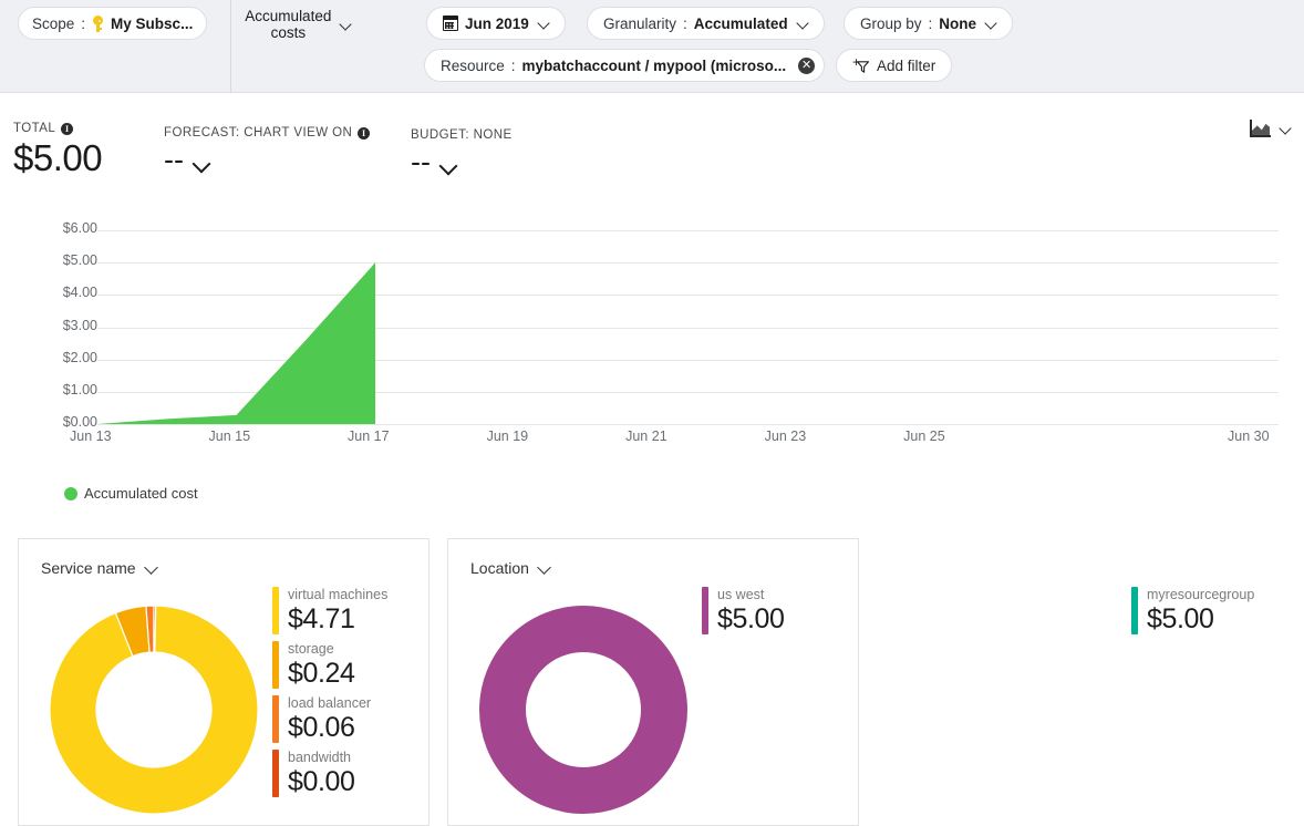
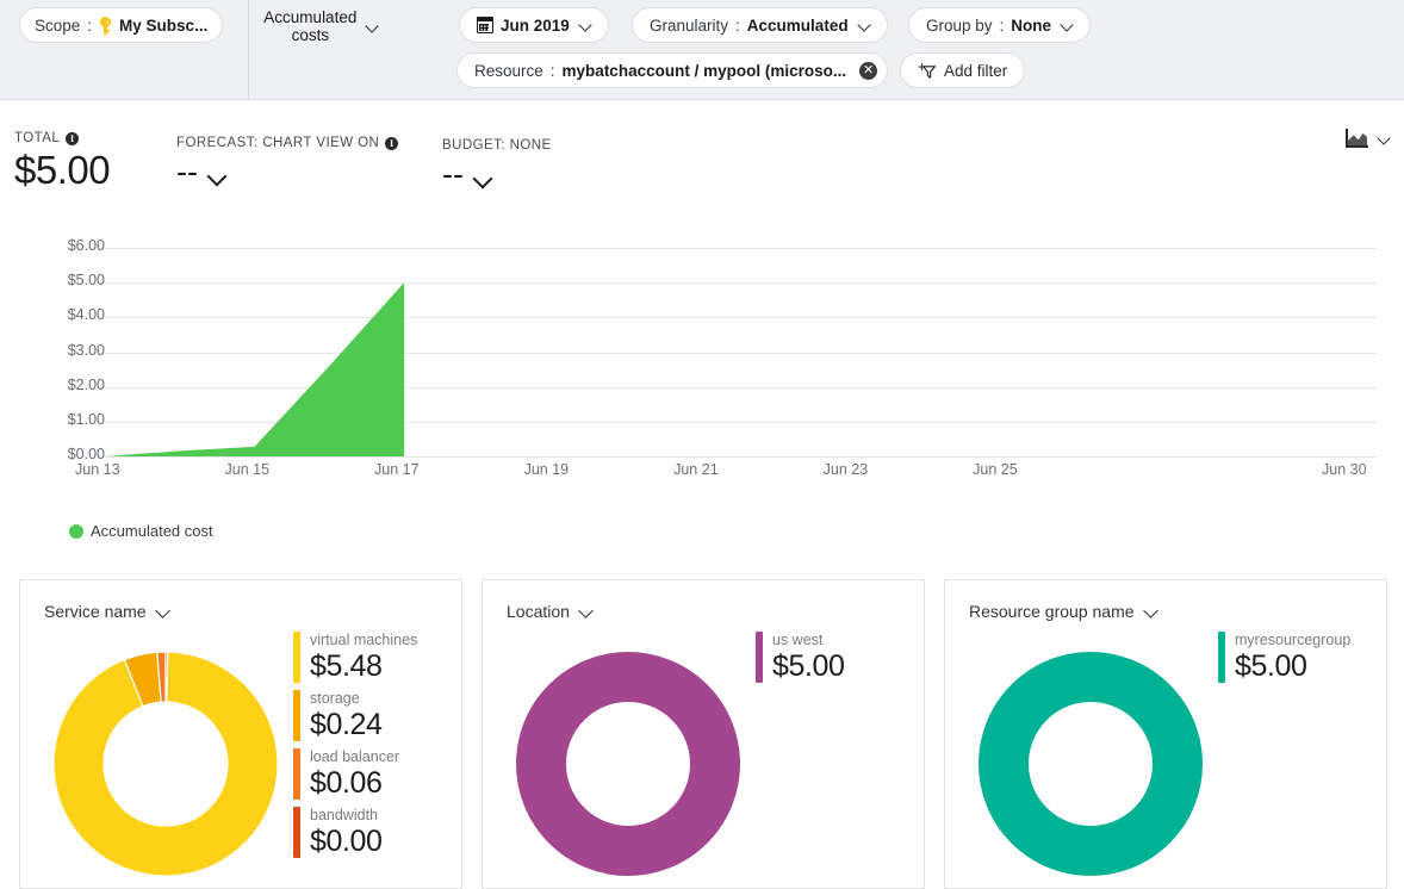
  Scope
  :
  My Subsc...
  Accumulated costs
  Jun 2019
  Granularity
  :
  Accumulated
  Group by
  :
  None
  Resource
  :
  mybatchaccount / mypool (microso...
  ✕
  +
  Add filter
  TOTAL
  I
  $5.00
  FORECAST: CHART VIEW ON
  I
  --
  BUDGET: NONE
  --
  $6.00
  $5.00
  $4.00
  $3.00
  $2.00
  $1.00
  $0.00
  Jun 13
  Jun 15
  Jun 17
  Jun 19
  Jun 21
  Jun 23
  Jun 25
  Jun 30
  Accumulated cost
  Service name
  Location
+ Resource group name
  virtual machines
- $4.71
+ $5.48
  storage
  $0.24
  load balancer
  $0.06
  bandwidth
  $0.00
  us west
  $5.00
  myresourcegroup
  $5.00
